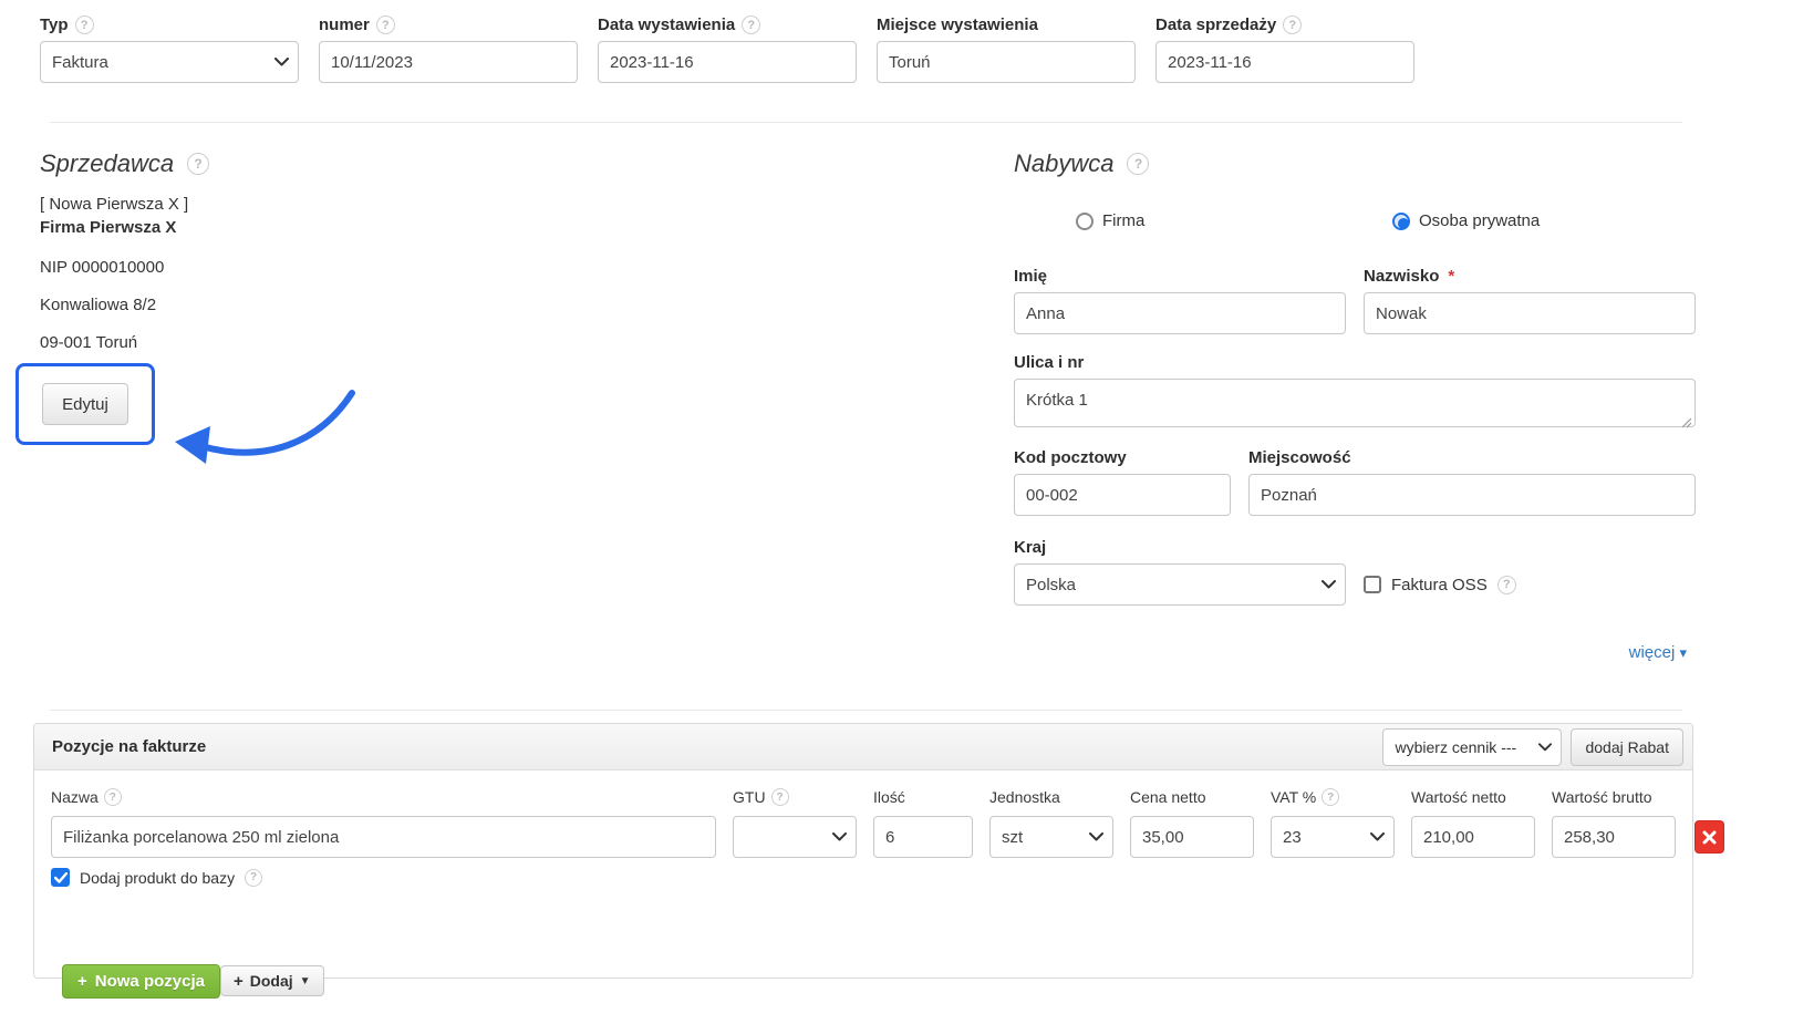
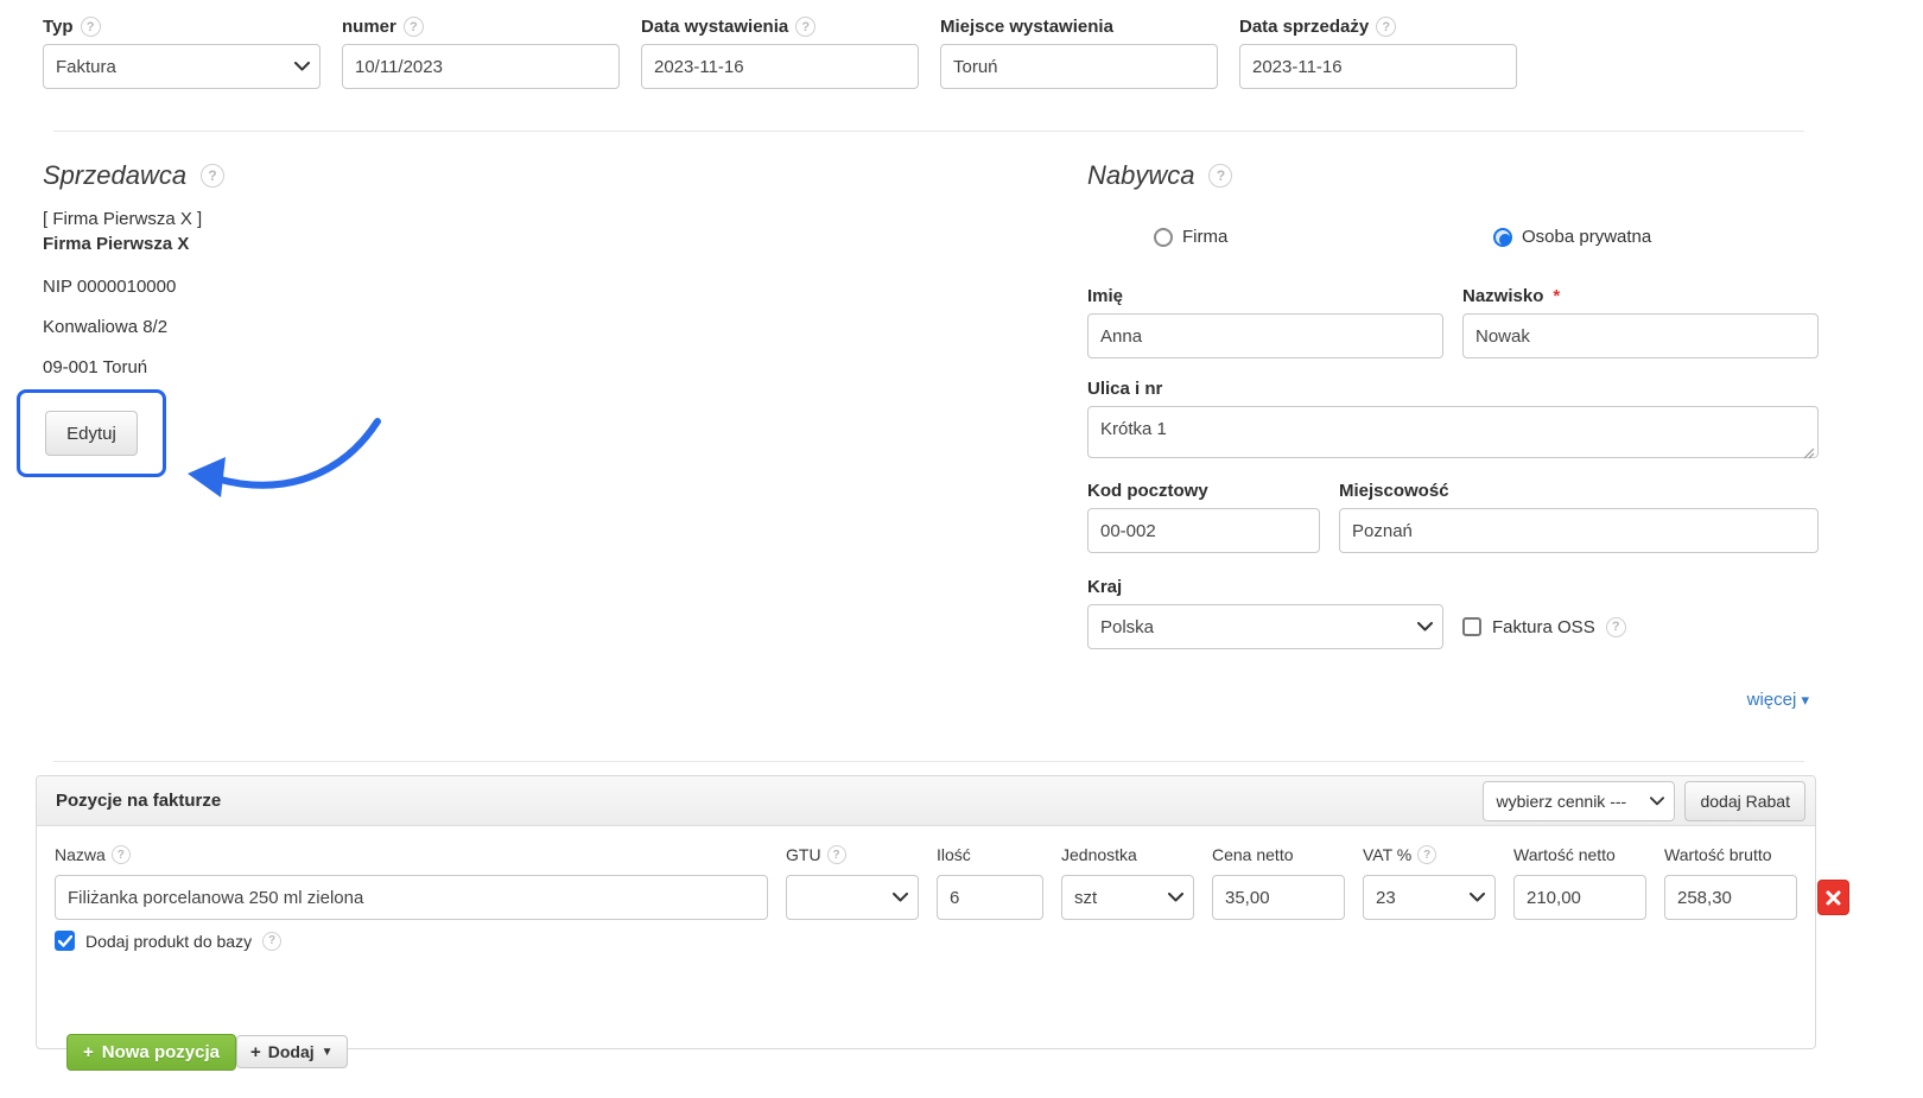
  Typ
  ?
  Faktura
  numer
  ?
  10/11/2023
  Data wystawienia
  ?
  2023-11-16
  Miejsce wystawienia
  Toruń
  Data sprzedaży
  ?
  2023-11-16
  Sprzedawca
  ?
- [ Nowa Pierwsza X ]
+ [ Firma Pierwsza X ]
  Firma Pierwsza X
  NIP 0000010000
  Konwaliowa 8/2
  09-001 Toruń
  Edytuj
  Nabywca
  ?
  Firma
  Osoba prywatna
  Imię
  Anna
  Nazwisko
  *
  Nowak
  Ulica i nr
  Krótka 1
  Kod pocztowy
  00-002
  Miejscowość
  Poznań
  Kraj
  Polska
  Faktura OSS
  ?
  więcej ▾
  Pozycje na fakturze
  wybierz cennik ---
  dodaj Rabat
  Nazwa
  ?
  GTU
  ?
  Ilość
  Jednostka
  Cena netto
  VAT %
  ?
  Wartość netto
  Wartość brutto
  Filiżanka porcelanowa 250 ml zielona
  6
  szt
  35,00
  23
  210,00
  258,30
  Dodaj produkt do bazy
  ?
  +
  Nowa pozycja
  +
  Dodaj
  ▼
